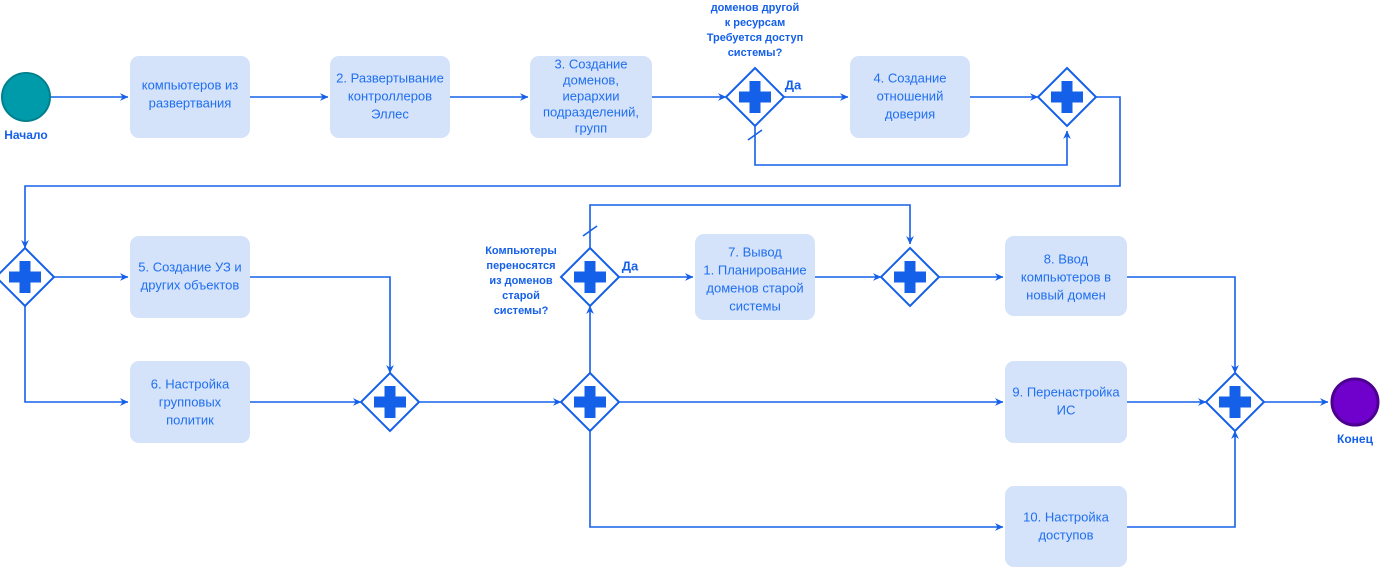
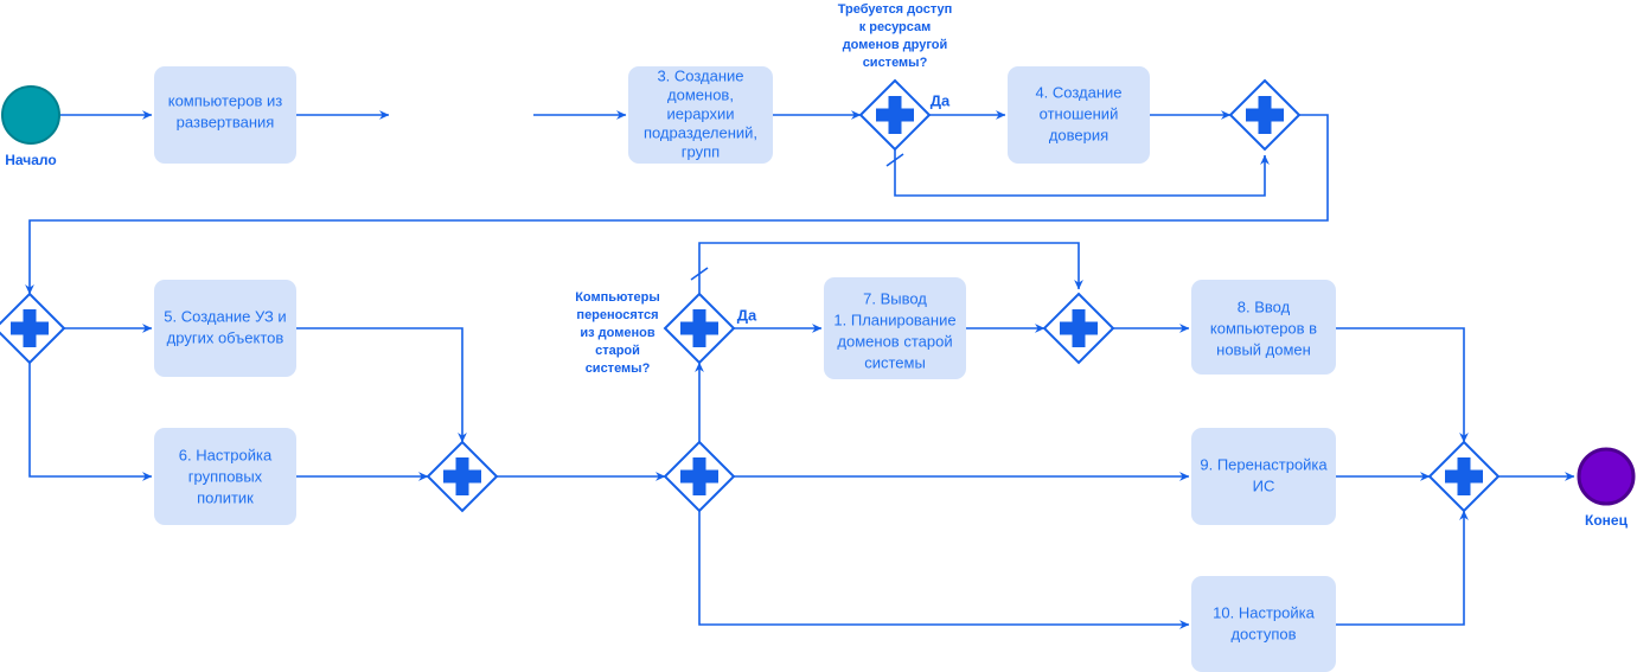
  Начало
  Конец
  компьютеров из
  развертвания
- 2. Развертывание
- контроллеров
- Эллес
  3. Создание
  доменов,
  иерархии
  подразделений,
  групп
  4. Создание
  отношений
  доверия
  5. Создание УЗ и
  других объектов
  6. Настройка
  групповых
  политик
  7. Вывод
  1. Планирование
  доменов старой
  системы
  8. Ввод
  компьютеров в
  новый домен
  9. Перенастройка
  ИС
  10. Настройка
  доступов
- доменов другой
+ Требуется доступ
  к ресурсам
- Требуется доступ
+ доменов другой
  системы?
  Компьютеры
  переносятся
  из доменов
  старой
  системы?
  Да
  Да
